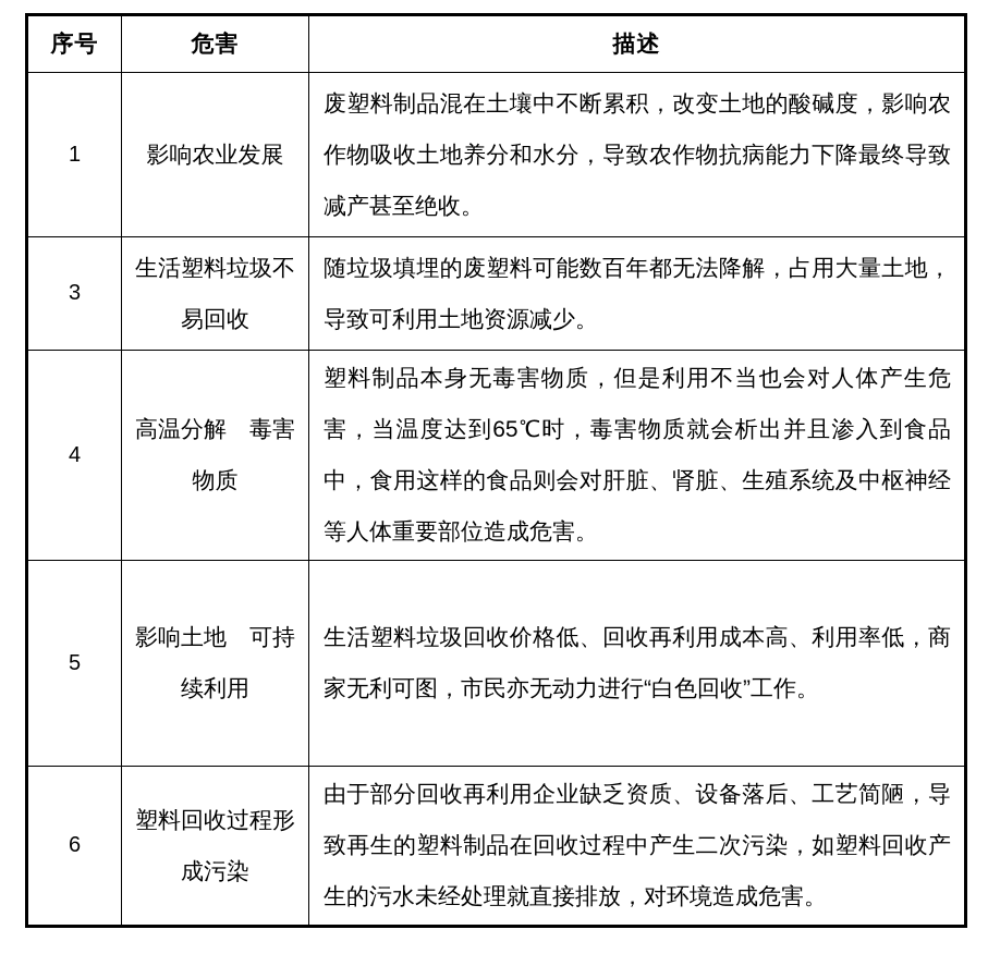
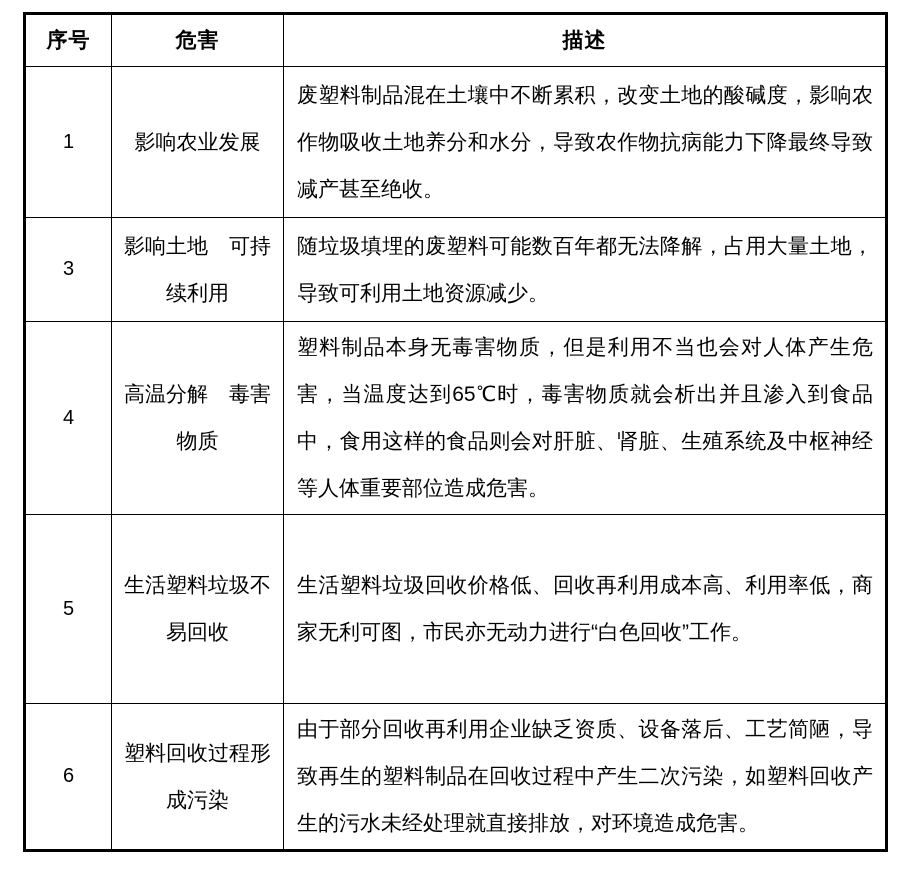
  序号	危害	描述
  1	影响农业发展	废塑料制品混在土壤中不断累积，改变土地的酸碱度，影响农作物吸收土地养分和水分，导致农作物抗病能力下降最终导致减产甚至绝收。
- 3	生活塑料垃圾不易回收	随垃圾填埋的废塑料可能数百年都无法降解，占用大量土地，导致可利用土地资源减少。
+ 3	影响土地 可持续利用	随垃圾填埋的废塑料可能数百年都无法降解，占用大量土地，导致可利用土地资源减少。
  4	高温分解 毒害物质	塑料制品本身无毒害物质，但是利用不当也会对人体产生危害，当温度达到65℃时，毒害物质就会析出并且渗入到食品中，食用这样的食品则会对肝脏、肾脏、生殖系统及中枢神经等人体重要部位造成危害。
- 5	影响土地 可持续利用	生活塑料垃圾回收价格低、回收再利用成本高、利用率低，商家无利可图，市民亦无动力进行“白色回收”工作。
+ 5	生活塑料垃圾不易回收	生活塑料垃圾回收价格低、回收再利用成本高、利用率低，商家无利可图，市民亦无动力进行“白色回收”工作。
  6	塑料回收过程形成污染	由于部分回收再利用企业缺乏资质、设备落后、工艺简陋，导致再生的塑料制品在回收过程中产生二次污染，如塑料回收产生的污水未经处理就直接排放，对环境造成危害。
